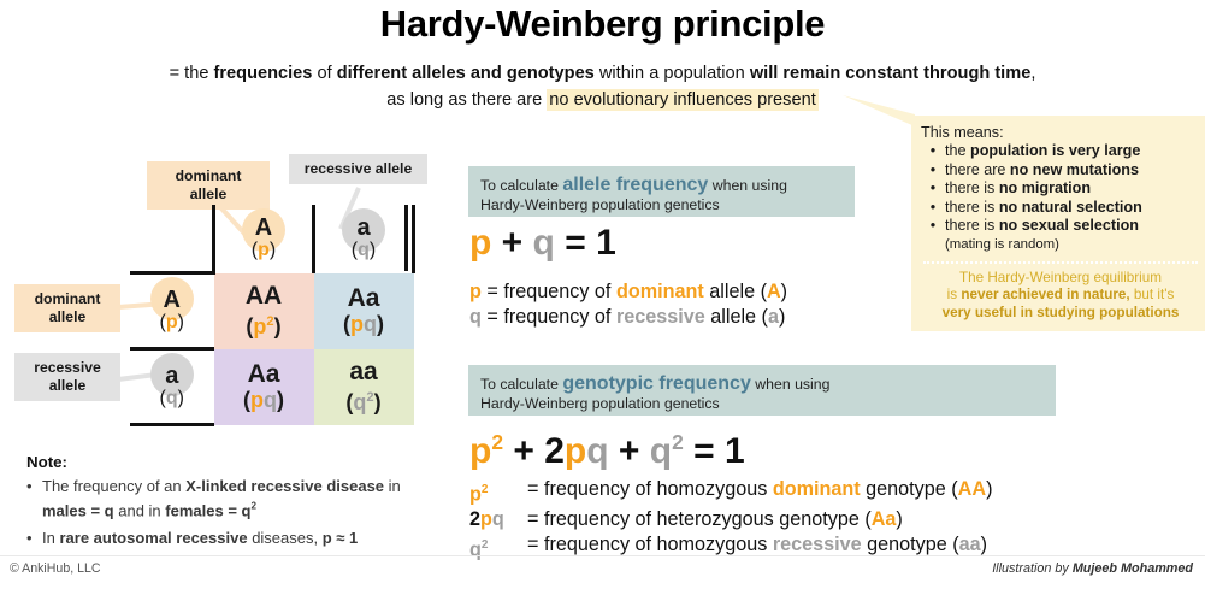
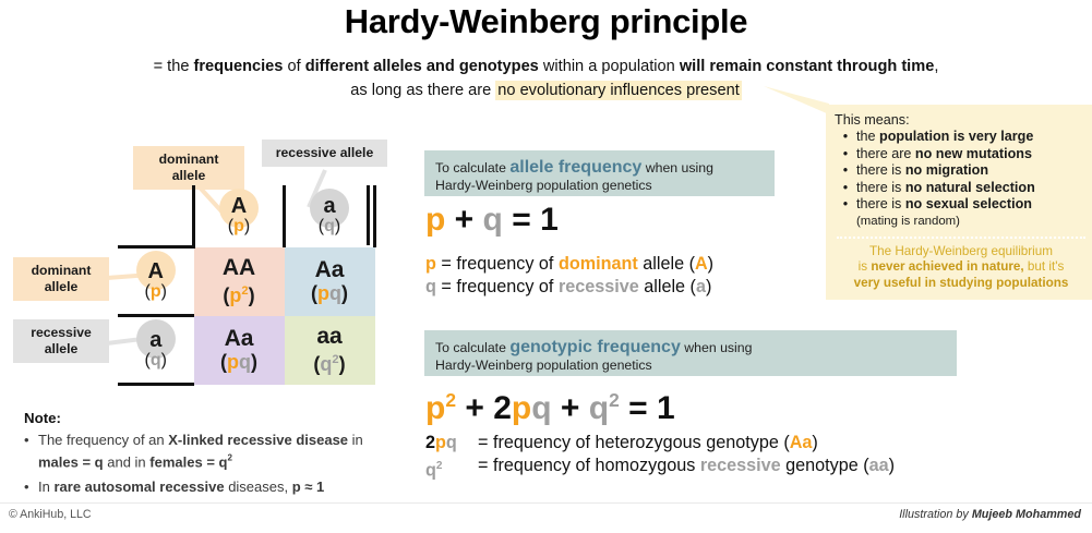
  Hardy-Weinberg principle
  = the frequencies of different alleles and genotypes within a population will remain constant through time,
  as long as there are no evolutionary influences present
  This means:
  •
  the population is very large
  •
  there are no new mutations
  •
  there is no migration
  •
  there is no natural selection
  •
  there is no sexual selection
  (mating is random)
  The Hardy-Weinberg equilibrium
  is never achieved in nature, but it's
  very useful in studying populations
  dominant allele
  recessive allele
  dominant
  allele
  recessive
  allele
  	A (p)	a (q)
  A (p)	AA (p2)	Aa (pq)
  a (q)	Aa (pq)	aa (q2)
  To calculate allele frequency when using
  Hardy-Weinberg population genetics
  p + q = 1
  p = frequency of dominant allele (A)
  q = frequency of recessive allele (a)
  To calculate genotypic frequency when using
  Hardy-Weinberg population genetics
  p2 + 2pq + q2 = 1
- p2
- = frequency of homozygous dominant genotype (AA)
  2pq
  = frequency of heterozygous genotype (Aa)
  q2
  = frequency of homozygous recessive genotype (aa)
  Note:
  •
  The frequency of an X-linked recessive disease in males = q and in females = q2
  •
  In rare autosomal recessive diseases, p ≈ 1
  © AnkiHub, LLC
  Illustration by Mujeeb Mohammed
